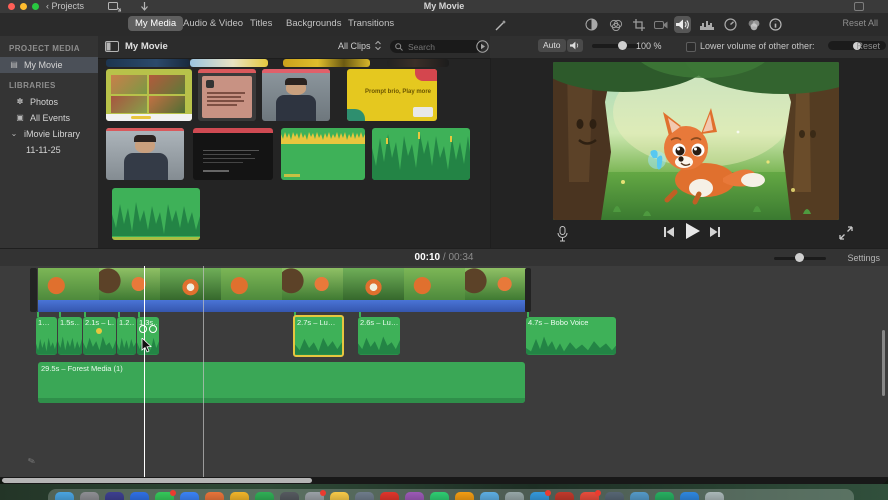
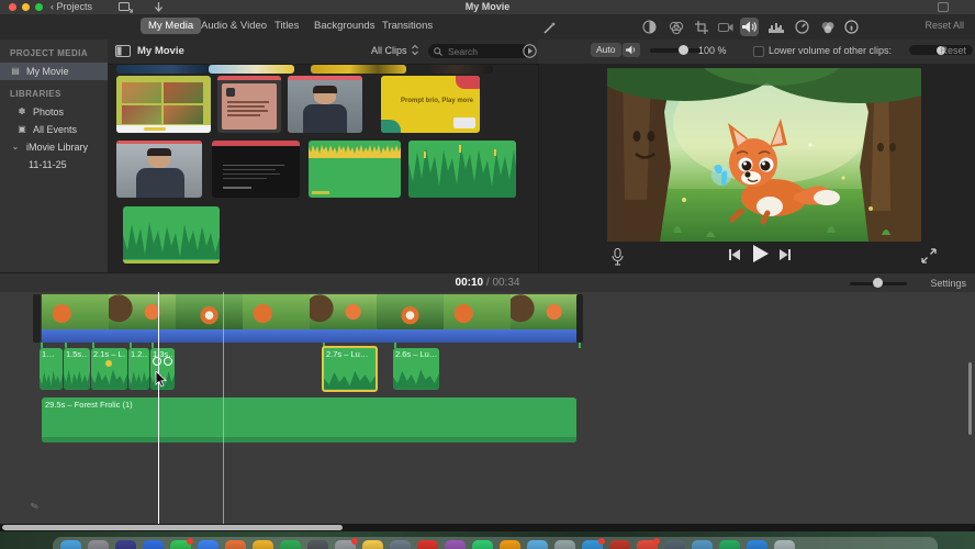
  ‹ Projects
  My Movie
  My Media
  Audio & Video
  Titles
  Backgrounds
  Transitions
  Reset All
  PROJECT MEDIA
  ▤
  My Movie
  LIBRARIES
  ✽
  Photos
  ▣
  All Events
  ⌄
  iMovie Library
  11-11-25
  My Movie
  All Clips
  Search
  Auto
  100 %
- Lower volume of other other:
+ Lower volume of other clips:
  Reset
  00:10 / 00:34
  Settings
  1…
  1.5s…
  2.1s – L
  1.2…
  13s…
  2.7s – Lu…
  2.6s – Lu…
- 4.7s – Bobo Voice
- 29.5s – Forest Media (1)
+ 29.5s – Forest Frolic (1)
